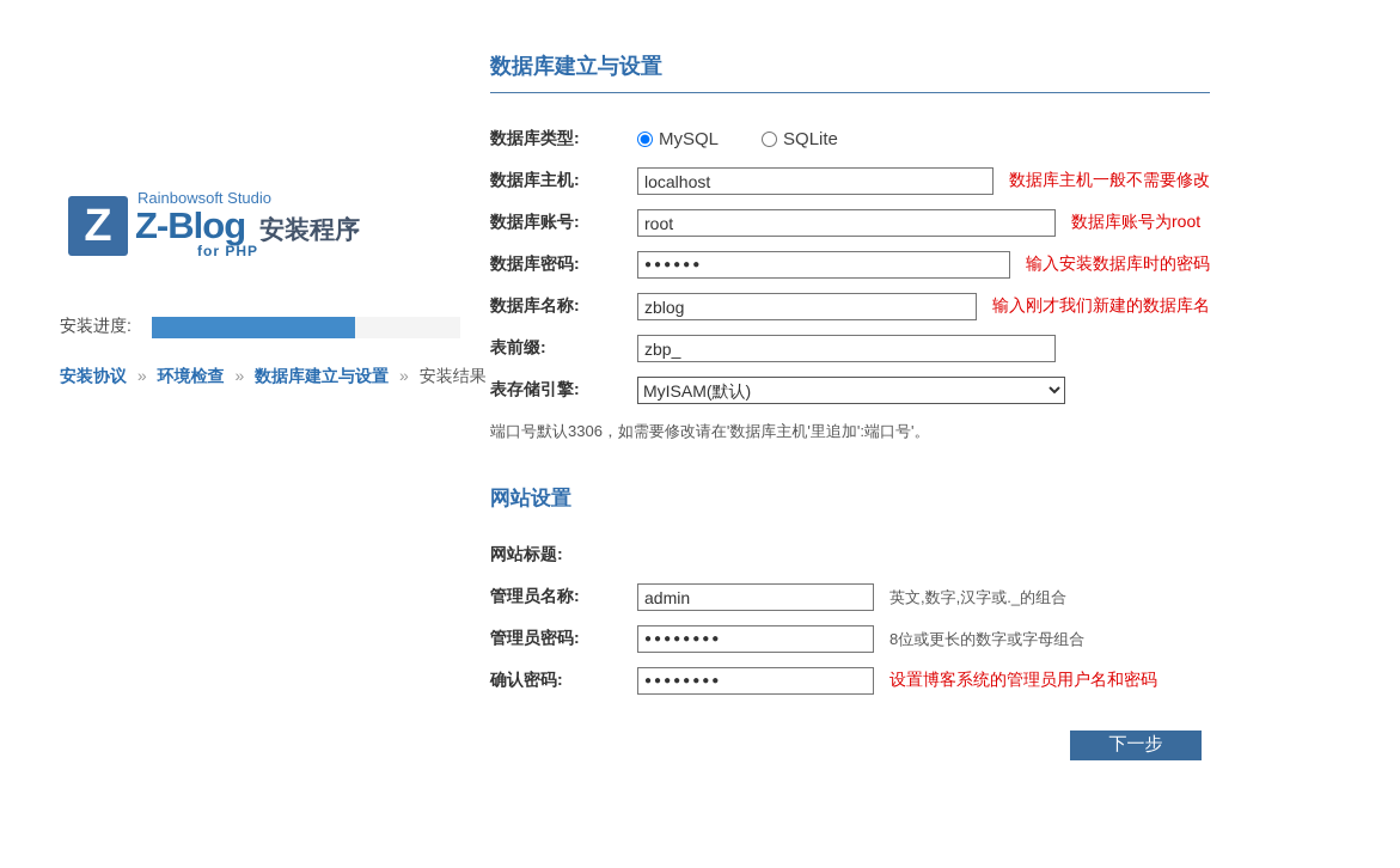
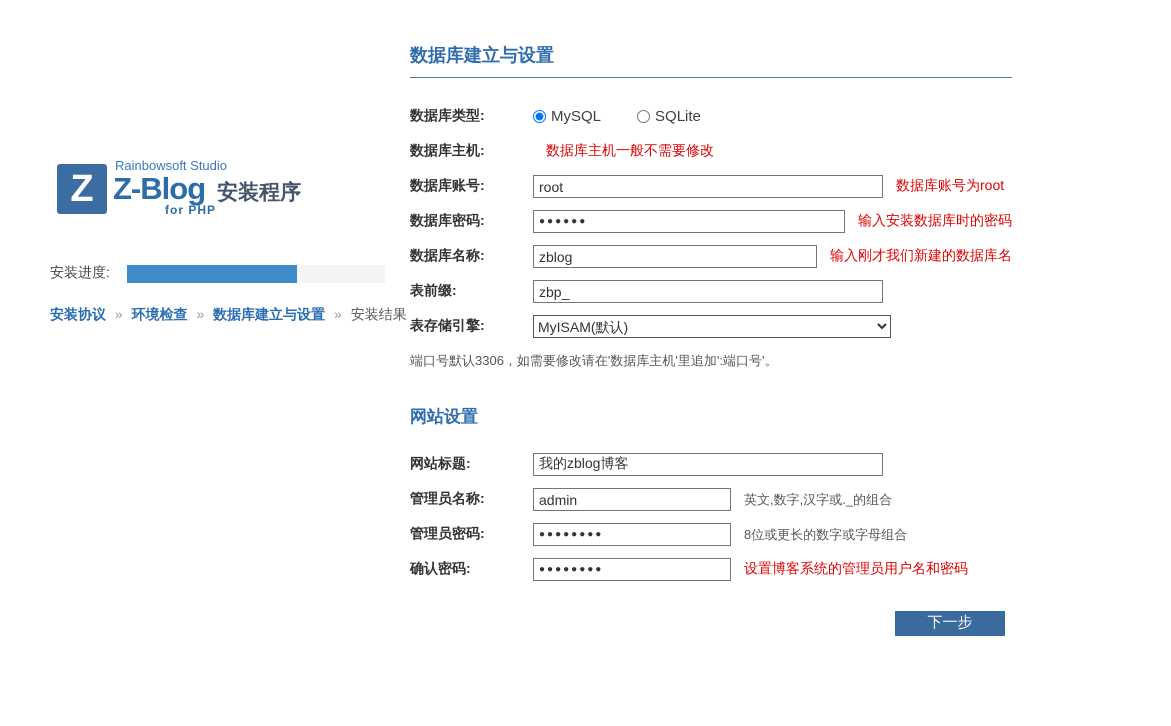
  Z
  Rainbowsoft Studio
  Z-Blog
  安装程序
  for PHP
  安装进度:
  安装协议 » 环境检查 » 数据库建立与设置 » 安装结果
  数据库建立与设置
  数据库类型:
  MySQL
  SQLite
  数据库主机:
- localhost
  数据库主机一般不需要修改
  数据库账号:
  root
  数据库账号为root
  数据库密码:
  ●●●●●●
  输入安装数据库时的密码
  数据库名称:
  zblog
  输入刚才我们新建的数据库名
  表前缀:
  zbp_
  表存储引擎:
  MyISAM(默认)
  端口号默认3306，如需要修改请在'数据库主机'里追加':端口号'。
  网站设置
  网站标题:
+ 我的zblog博客
  管理员名称:
  admin
  英文,数字,汉字或._的组合
  管理员密码:
  ●●●●●●●●
  8位或更长的数字或字母组合
  确认密码:
  ●●●●●●●●
  设置博客系统的管理员用户名和密码
  下一步
